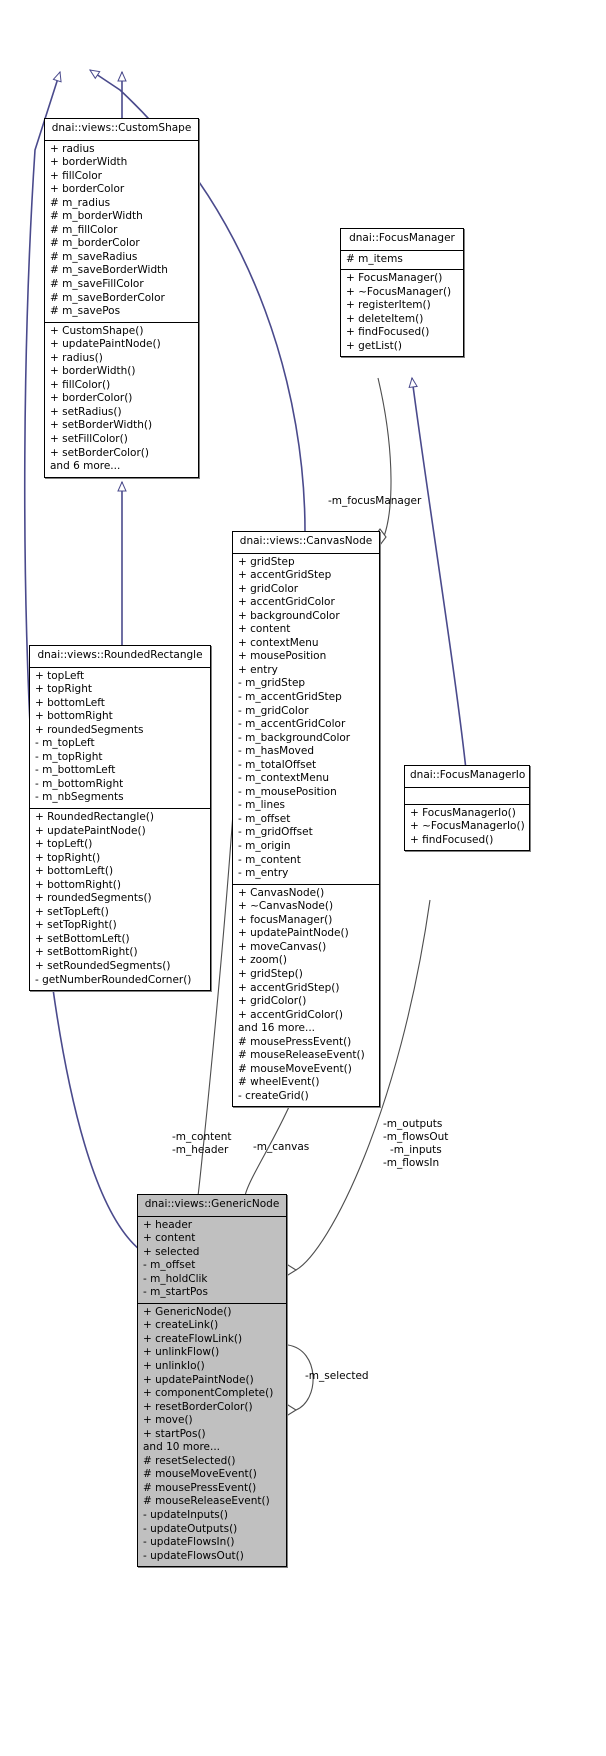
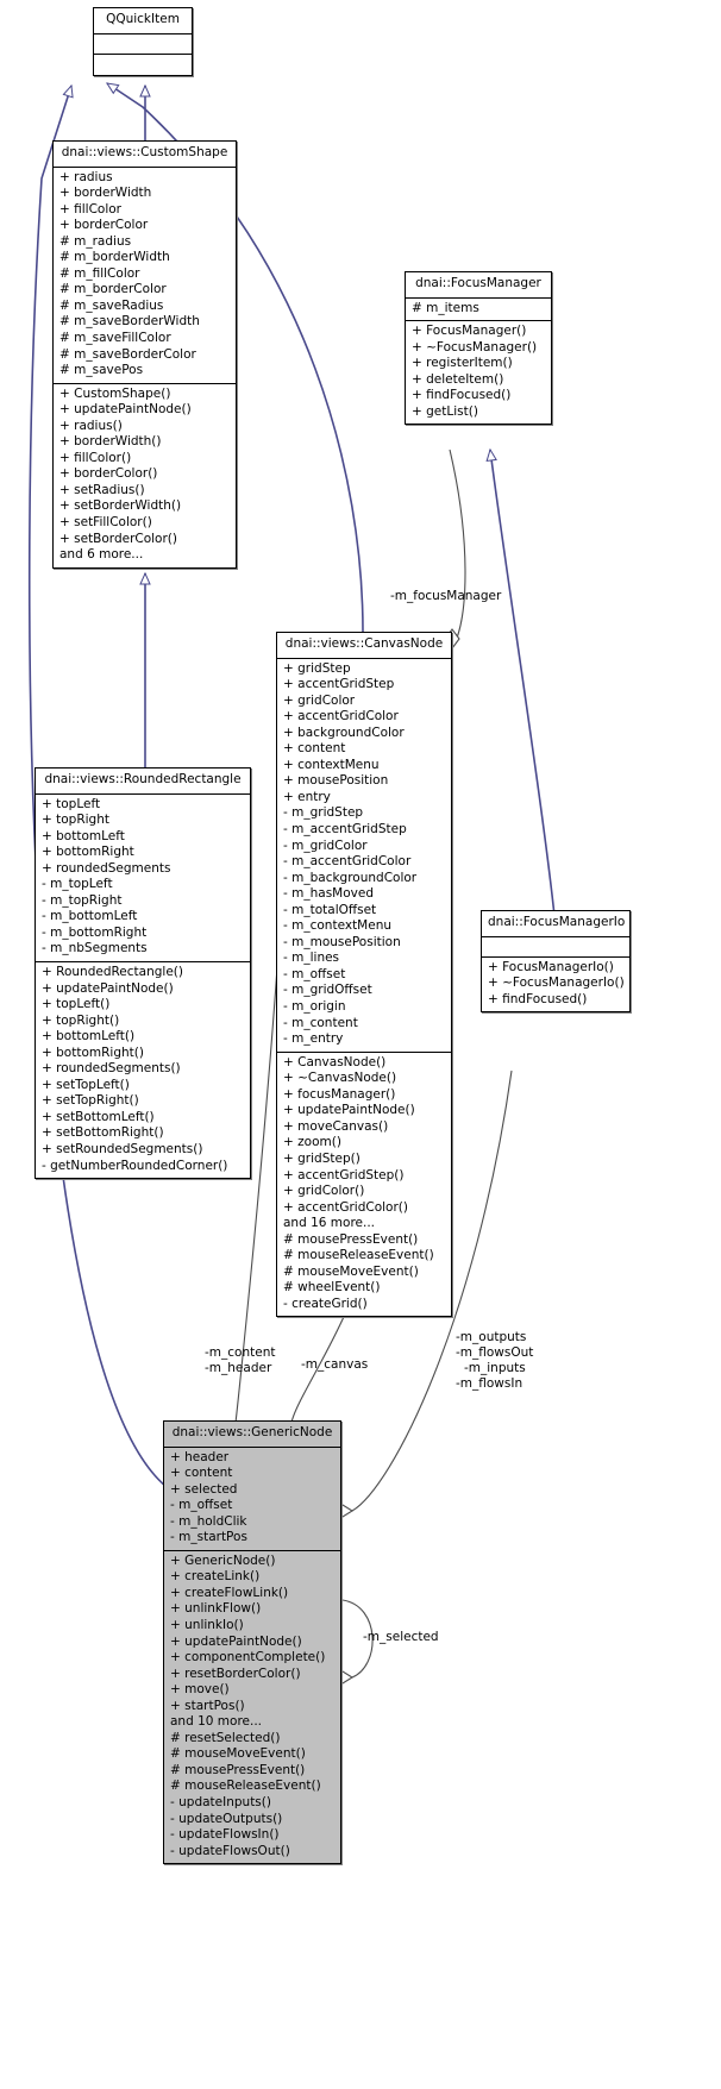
+ QQuickItem
  dnai::views::CustomShape
  + radius
  + borderWidth
  + fillColor
  + borderColor
  # m_radius
  # m_borderWidth
  # m_fillColor
  # m_borderColor
  # m_saveRadius
  # m_saveBorderWidth
  # m_saveFillColor
  # m_saveBorderColor
  # m_savePos
  + CustomShape()
  + updatePaintNode()
  + radius()
  + borderWidth()
  + fillColor()
  + borderColor()
  + setRadius()
  + setBorderWidth()
  + setFillColor()
  + setBorderColor()
  and 6 more...
  dnai::FocusManager
  # m_items
  + FocusManager()
  + ~FocusManager()
  + registerItem()
  + deleteItem()
  + findFocused()
  + getList()
  dnai::views::CanvasNode
  + gridStep
  + accentGridStep
  + gridColor
  + accentGridColor
  + backgroundColor
  + content
  + contextMenu
  + mousePosition
  + entry
  - m_gridStep
  - m_accentGridStep
  - m_gridColor
  - m_accentGridColor
  - m_backgroundColor
  - m_hasMoved
  - m_totalOffset
  - m_contextMenu
  - m_mousePosition
  - m_lines
  - m_offset
  - m_gridOffset
  - m_origin
  - m_content
  - m_entry
  + CanvasNode()
  + ~CanvasNode()
  + focusManager()
  + updatePaintNode()
  + moveCanvas()
  + zoom()
  + gridStep()
  + accentGridStep()
  + gridColor()
  + accentGridColor()
  and 16 more...
  # mousePressEvent()
  # mouseReleaseEvent()
  # mouseMoveEvent()
  # wheelEvent()
  - createGrid()
  dnai::views::RoundedRectangle
  + topLeft
  + topRight
  + bottomLeft
  + bottomRight
  + roundedSegments
  - m_topLeft
  - m_topRight
  - m_bottomLeft
  - m_bottomRight
  - m_nbSegments
  + RoundedRectangle()
  + updatePaintNode()
  + topLeft()
  + topRight()
  + bottomLeft()
  + bottomRight()
  + roundedSegments()
  + setTopLeft()
  + setTopRight()
  + setBottomLeft()
  + setBottomRight()
  + setRoundedSegments()
  - getNumberRoundedCorner()
  dnai::FocusManagerIo
  + FocusManagerIo()
  + ~FocusManagerIo()
  + findFocused()
  dnai::views::GenericNode
  + header
  + content
  + selected
  - m_offset
  - m_holdClik
  - m_startPos
  + GenericNode()
  + createLink()
  + createFlowLink()
  + unlinkFlow()
  + unlinkIo()
  + updatePaintNode()
  + componentComplete()
  + resetBorderColor()
  + move()
  + startPos()
  and 10 more...
  # resetSelected()
  # mouseMoveEvent()
  # mousePressEvent()
  # mouseReleaseEvent()
  - updateInputs()
  - updateOutputs()
  - updateFlowsIn()
  - updateFlowsOut()
  -m_focusManager
  -m_content
  -m_header
  -m_canvas
  -m_outputs
  -m_flowsOut
  -m_inputs
  -m_flowsIn
  -m_selected
